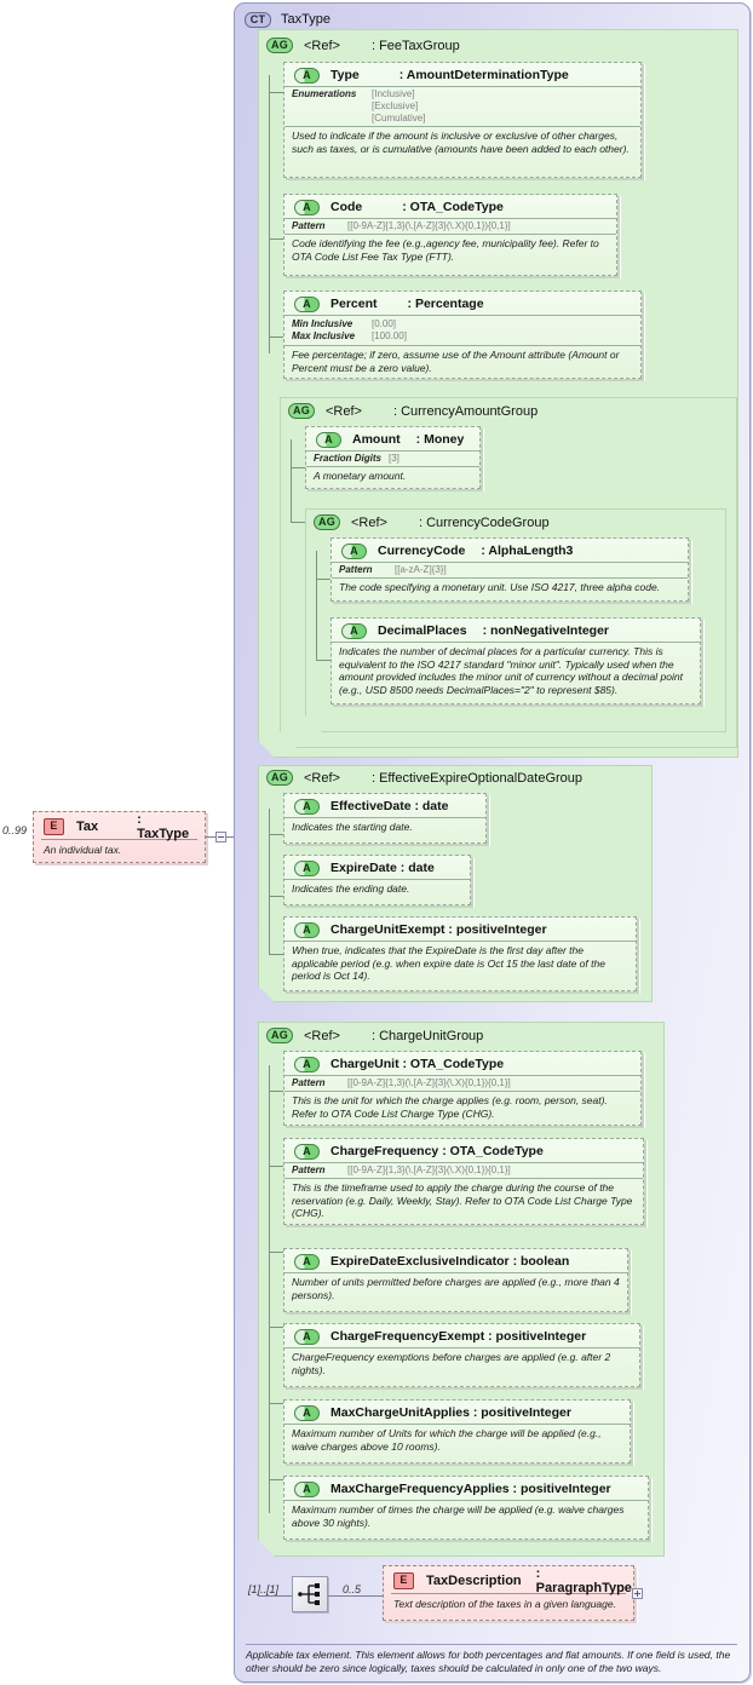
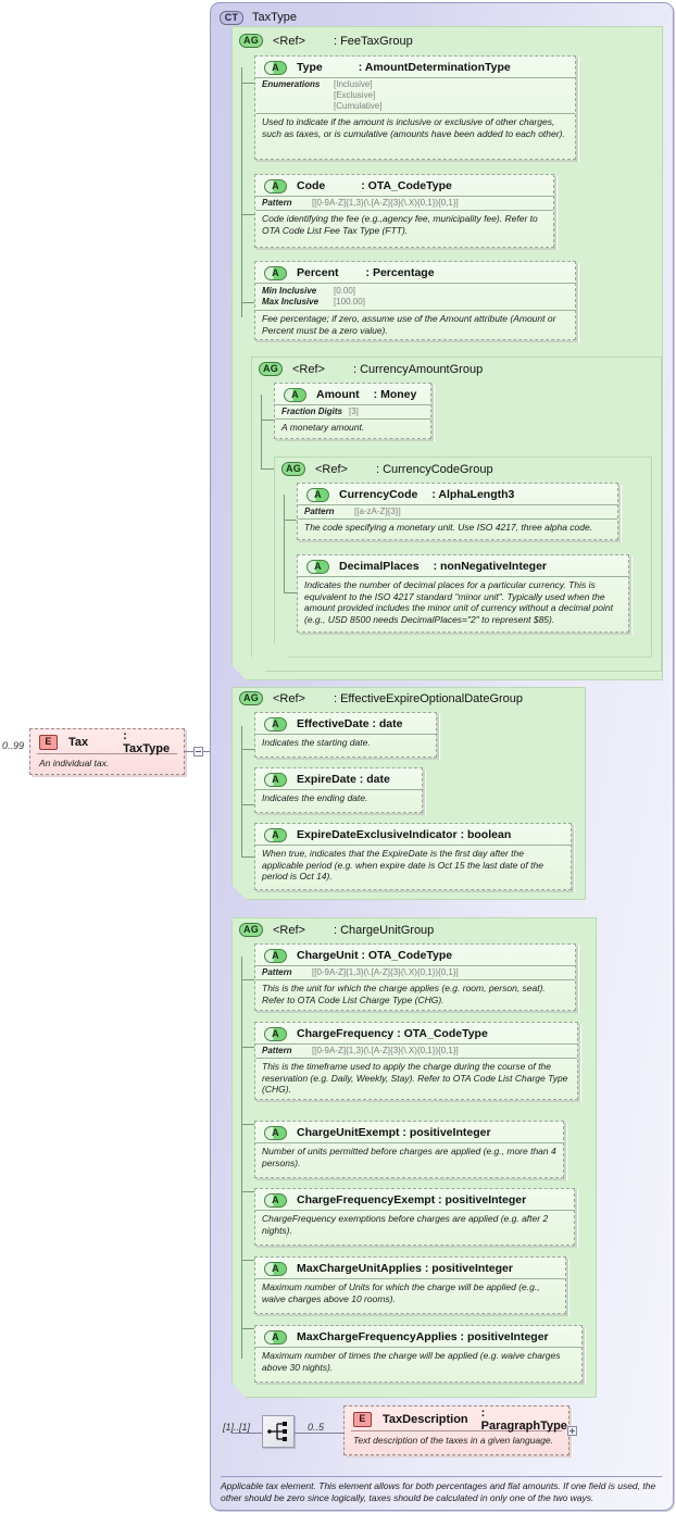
  0..99
  E
  Tax
  : TaxType
  An individual tax.
  CT
  TaxType
  Applicable tax element. This element allows for both percentages and flat amounts. If one field is used, the other should be zero since logically, taxes should be calculated in only one of the two ways.
  AG
  <Ref>
  : FeeTaxGroup
  A
  Type
  : AmountDeterminationType
  Enumerations
  [Inclusive]
  [Exclusive]
  [Cumulative]
  Used to indicate if the amount is inclusive or exclusive of other charges, such as taxes, or is cumulative (amounts have been added to each other).
  A
  Code
  : OTA_CodeType
  Pattern
  [[0-9A-Z]{1,3}(\.[A-Z]{3}(\.X){0,1}){0,1}]
  Code identifying the fee (e.g.,agency fee, municipality fee). Refer to OTA Code List Fee Tax Type (FTT).
  A
  Percent
  : Percentage
  Min Inclusive
  [0.00]
  Max Inclusive
  [100.00]
  Fee percentage; if zero, assume use of the Amount attribute (Amount or Percent must be a zero value).
  AG
  <Ref>
  : CurrencyAmountGroup
  A
  Amount
  : Money
  Fraction Digits
  [3]
  A monetary amount.
  AG
  <Ref>
  : CurrencyCodeGroup
  A
  CurrencyCode
  : AlphaLength3
  Pattern
  [[a-zA-Z]{3}]
  The code specifying a monetary unit. Use ISO 4217, three alpha code.
  A
  DecimalPlaces
  : nonNegativeInteger
  Indicates the number of decimal places for a particular currency. This is equivalent to the ISO 4217 standard "minor unit". Typically used when the amount provided includes the minor unit of currency without a decimal point (e.g., USD 8500 needs DecimalPlaces="2" to represent $85).
  AG
  <Ref>
  : EffectiveExpireOptionalDateGroup
  A
  EffectiveDate : date
  Indicates the starting date.
  A
  ExpireDate : date
  Indicates the ending date.
  A
- ChargeUnitExempt : positiveInteger
+ ExpireDateExclusiveIndicator : boolean
  When true, indicates that the ExpireDate is the first day after the applicable period (e.g. when expire date is Oct 15 the last date of the period is Oct 14).
  AG
  <Ref>
  : ChargeUnitGroup
  A
  ChargeUnit : OTA_CodeType
  Pattern
  [[0-9A-Z]{1,3}(\.[A-Z]{3}(\.X){0,1}){0,1}]
  This is the unit for which the charge applies (e.g. room, person, seat). Refer to OTA Code List Charge Type (CHG).
  A
  ChargeFrequency : OTA_CodeType
  Pattern
  [[0-9A-Z]{1,3}(\.[A-Z]{3}(\.X){0,1}){0,1}]
  This is the timeframe used to apply the charge during the course of the reservation (e.g. Daily, Weekly, Stay). Refer to OTA Code List Charge Type (CHG).
  A
- ExpireDateExclusiveIndicator : boolean
+ ChargeUnitExempt : positiveInteger
  Number of units permitted before charges are applied (e.g., more than 4 persons).
  A
  ChargeFrequencyExempt : positiveInteger
  ChargeFrequency exemptions before charges are applied (e.g. after 2 nights).
  A
  MaxChargeUnitApplies : positiveInteger
  Maximum number of Units for which the charge will be applied (e.g., waive charges above 10 rooms).
  A
  MaxChargeFrequencyApplies : positiveInteger
  Maximum number of times the charge will be applied (e.g. waive charges above 30 nights).
  [1]..[1]
  0..5
  E
  TaxDescription
  : ParagraphType
  Text description of the taxes in a given language.
